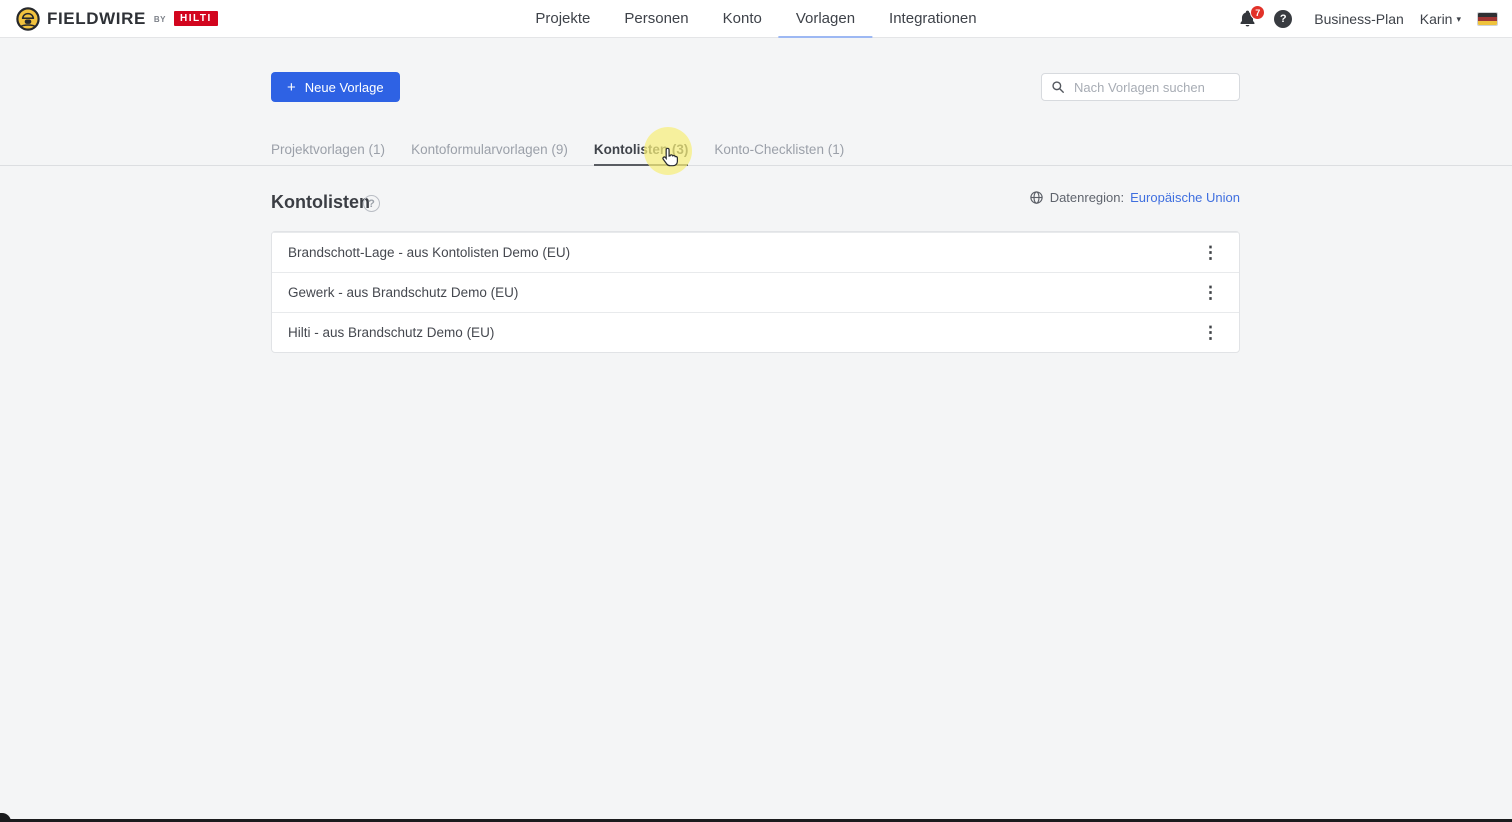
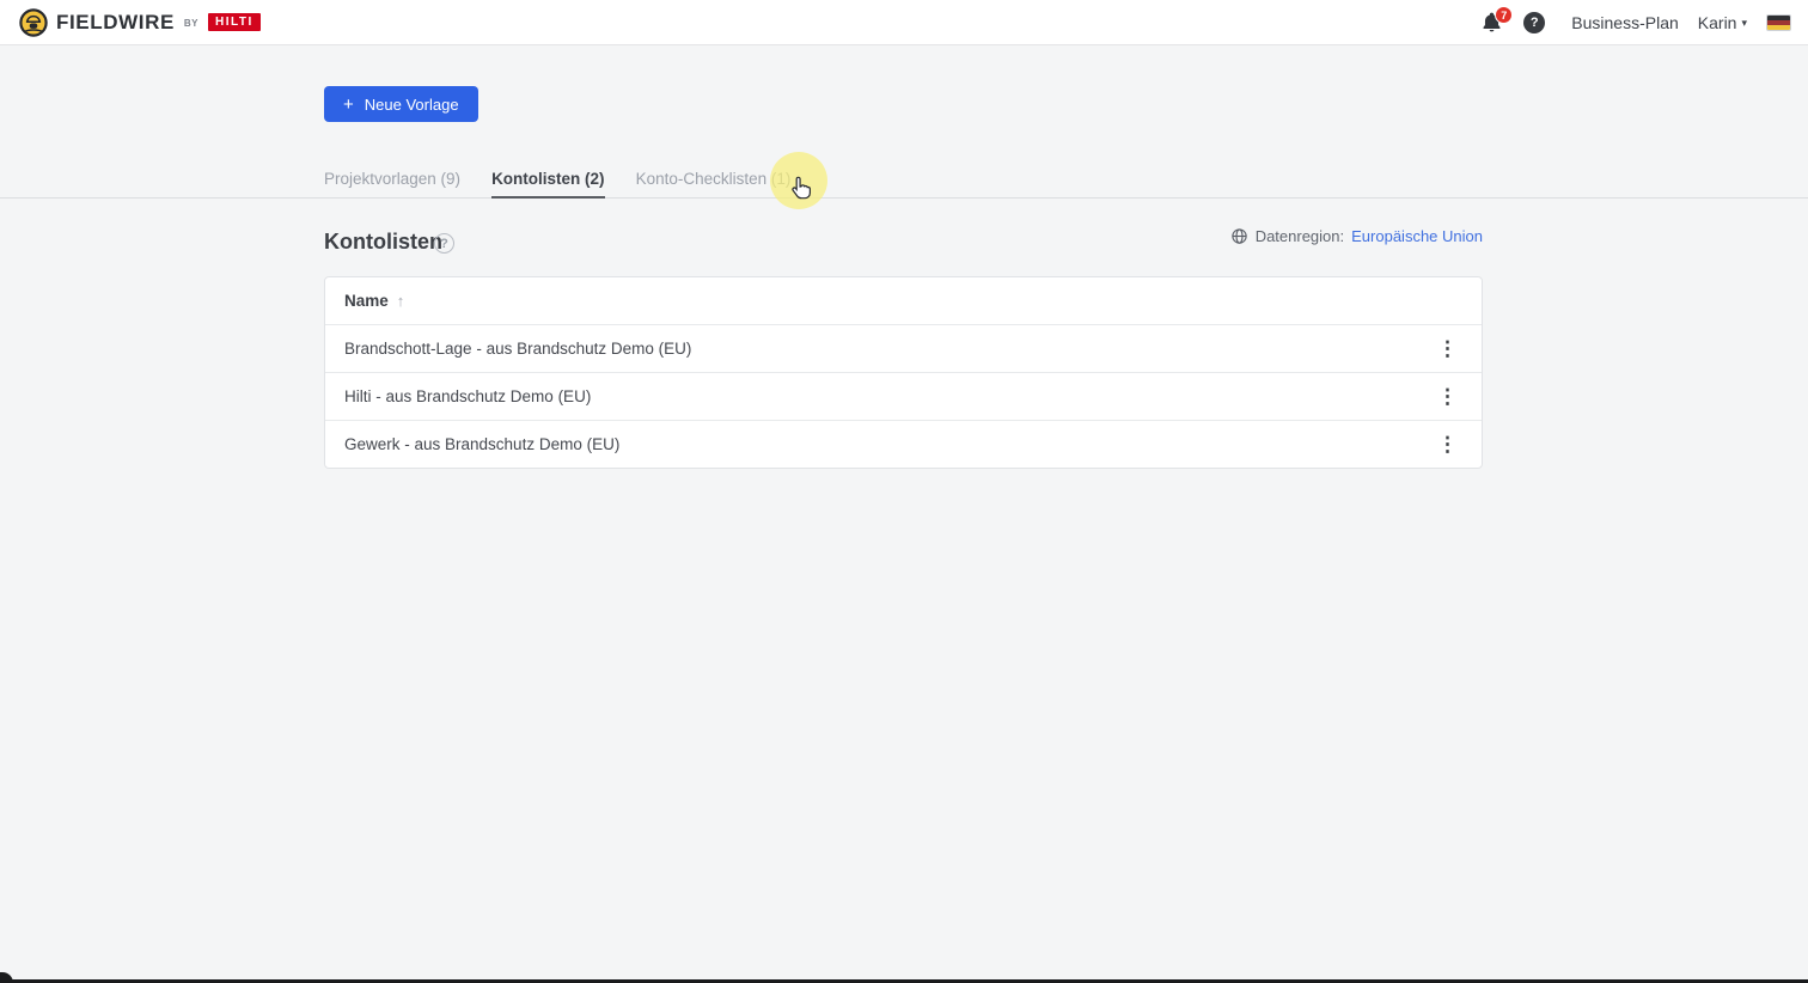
  FIELDWIRE
  BY
  HILTI
- Projekte
- Personen
- Konto
- Vorlagen
- Integrationen
  7
  ?
  Business-Plan
  Karin
  ▾
  +
  Neue Vorlage
- Nach Vorlagen suchen
- Projektvorlagen (1)
+ Projektvorlagen (9)
- Kontoformularvorlagen (9)
- Kontolisten (3)
+ Kontolisten (2)
  Konto-Checklisten (1)
  Kontolisten
  ?
  Datenregion:
  Europäische Union
+ Name
+ ↑
- Brandschott-Lage - aus Kontolisten Demo (EU)
+ Brandschott-Lage - aus Brandschutz Demo (EU)
  ⋮
- Gewerk - aus Brandschutz Demo (EU)
+ Hilti - aus Brandschutz Demo (EU)
  ⋮
- Hilti - aus Brandschutz Demo (EU)
+ Gewerk - aus Brandschutz Demo (EU)
  ⋮
